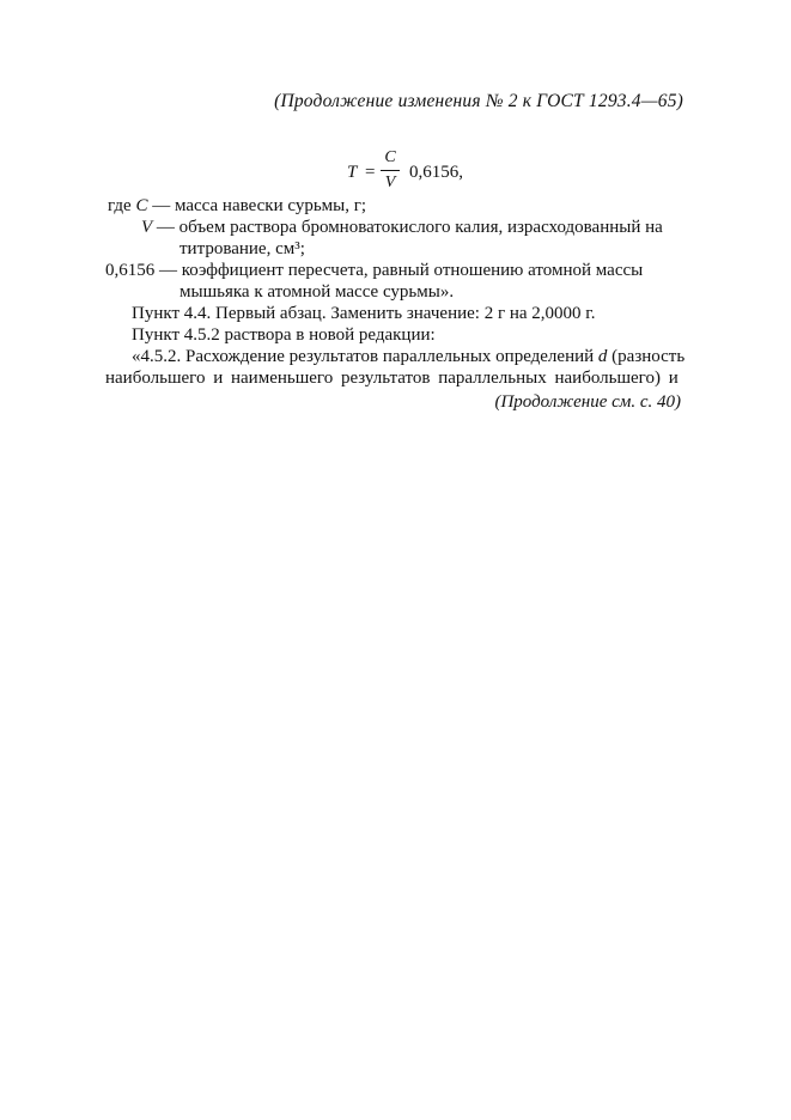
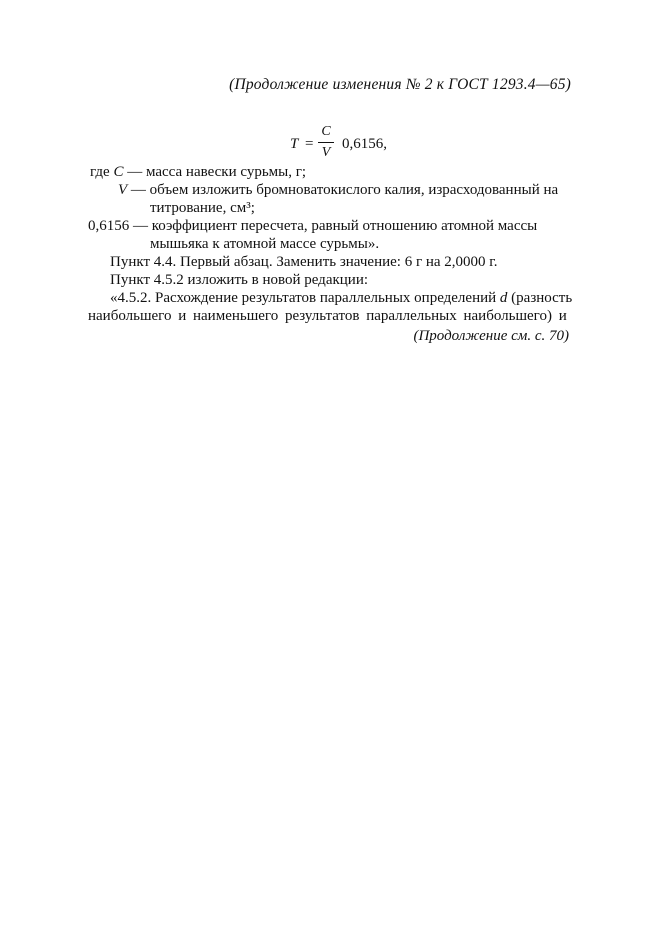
  (Продолжение изменения № 2 к ГОСТ 1293.4—65)
  T
  =
  C
  V
  0,6156,
  где C — масса навески сурьмы, г;
- V — объем раствора бромноватокислого калия, израсходованный на
+ V — объем изложить бромноватокислого калия, израсходованный на
  титрование, см³;
  0,6156 — коэффициент пересчета, равный отношению атомной массы
  мышьяка к атомной массе сурьмы».
- Пункт 4.4. Первый абзац. Заменить значение: 2 г на 2,0000 г.
+ Пункт 4.4. Первый абзац. Заменить значение: 6 г на 2,0000 г.
- Пункт 4.5.2 раствора в новой редакции:
+ Пункт 4.5.2 изложить в новой редакции:
  «4.5.2. Расхождение результатов параллельных определений d (разность
  наибольшего и наименьшего результатов параллельных наибольшего) и
- (Продолжение см. с. 40)
+ (Продолжение см. с. 70)
